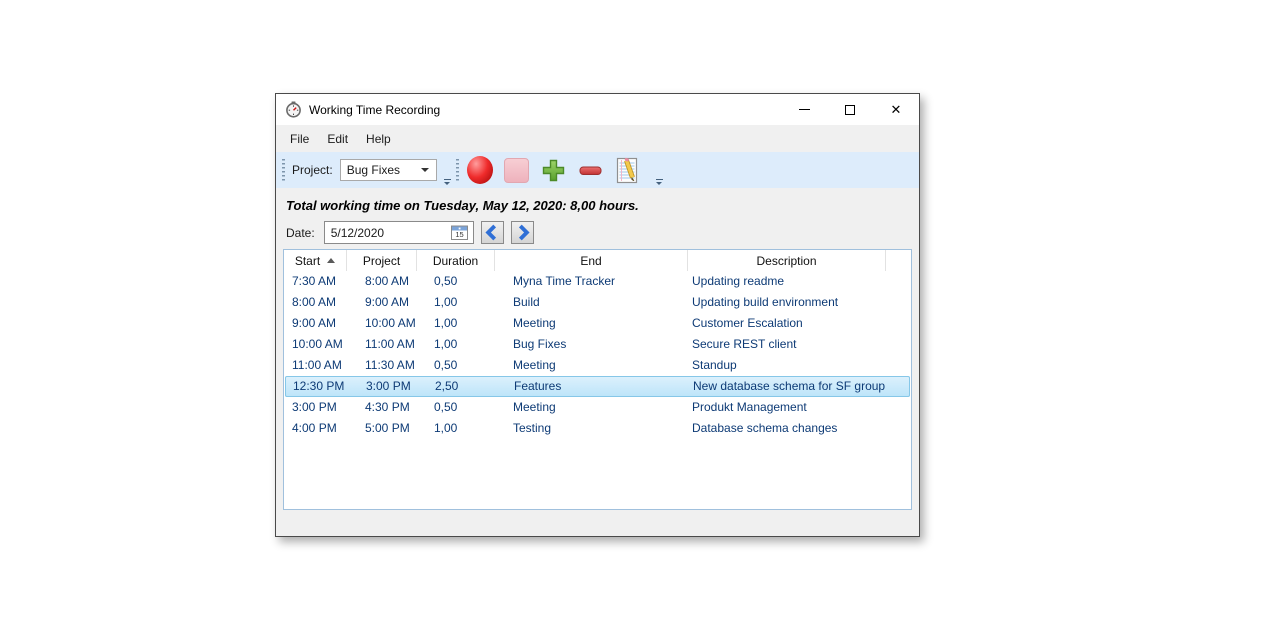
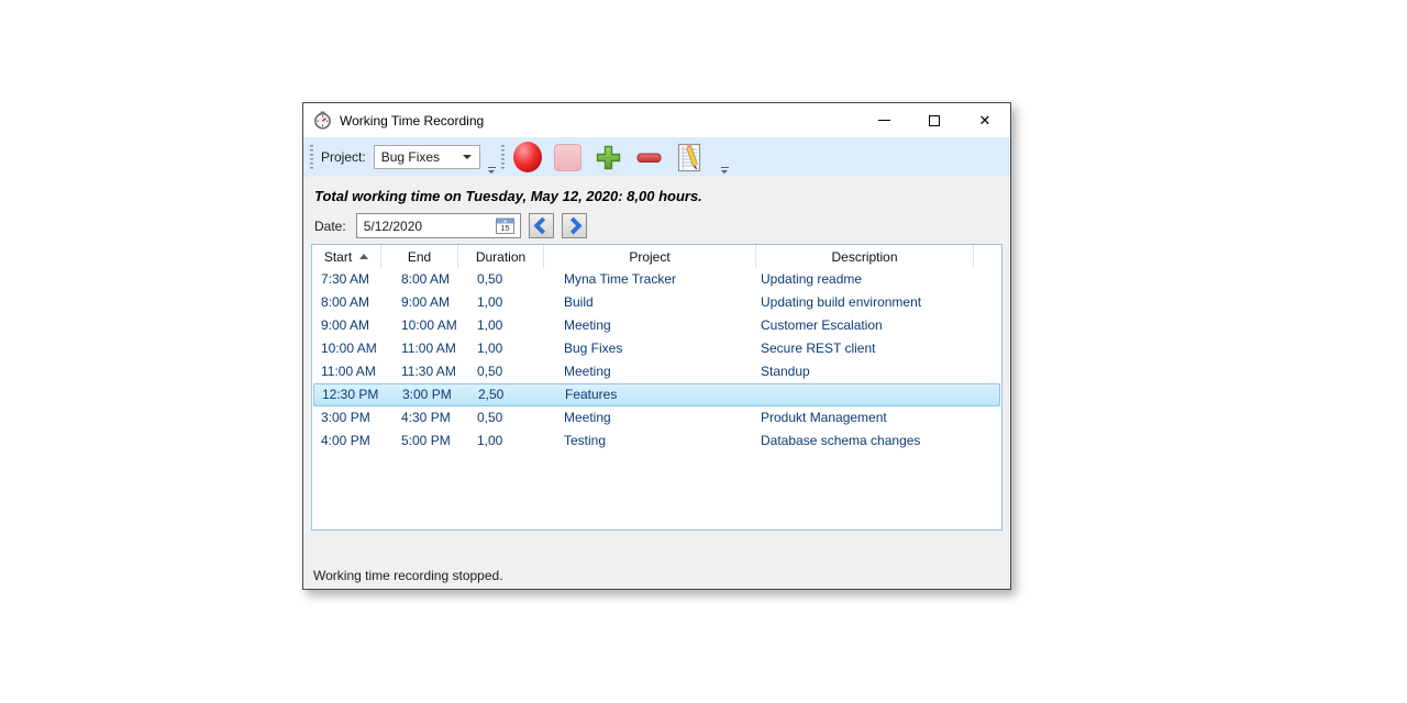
  Working Time Recording
  ✕
- File
- Edit
- Help
  Project:
  Bug Fixes
  Total working time on Tuesday, May 12, 2020: 8,00 hours.
  Date:
  5/12/2020
  15
  Start
- Project
+ End
  Duration
- End
+ Project
  Description
  7:30 AM
  8:00 AM
  0,50
  Myna Time Tracker
  Updating readme
  8:00 AM
  9:00 AM
  1,00
  Build
  Updating build environment
  9:00 AM
  10:00 AM
  1,00
  Meeting
  Customer Escalation
  10:00 AM
  11:00 AM
  1,00
  Bug Fixes
  Secure REST client
  11:00 AM
  11:30 AM
  0,50
  Meeting
  Standup
  12:30 PM
  3:00 PM
  2,50
  Features
- New database schema for SF group
  3:00 PM
  4:30 PM
  0,50
  Meeting
  Produkt Management
  4:00 PM
  5:00 PM
  1,00
  Testing
  Database schema changes
+ Working time recording stopped.
